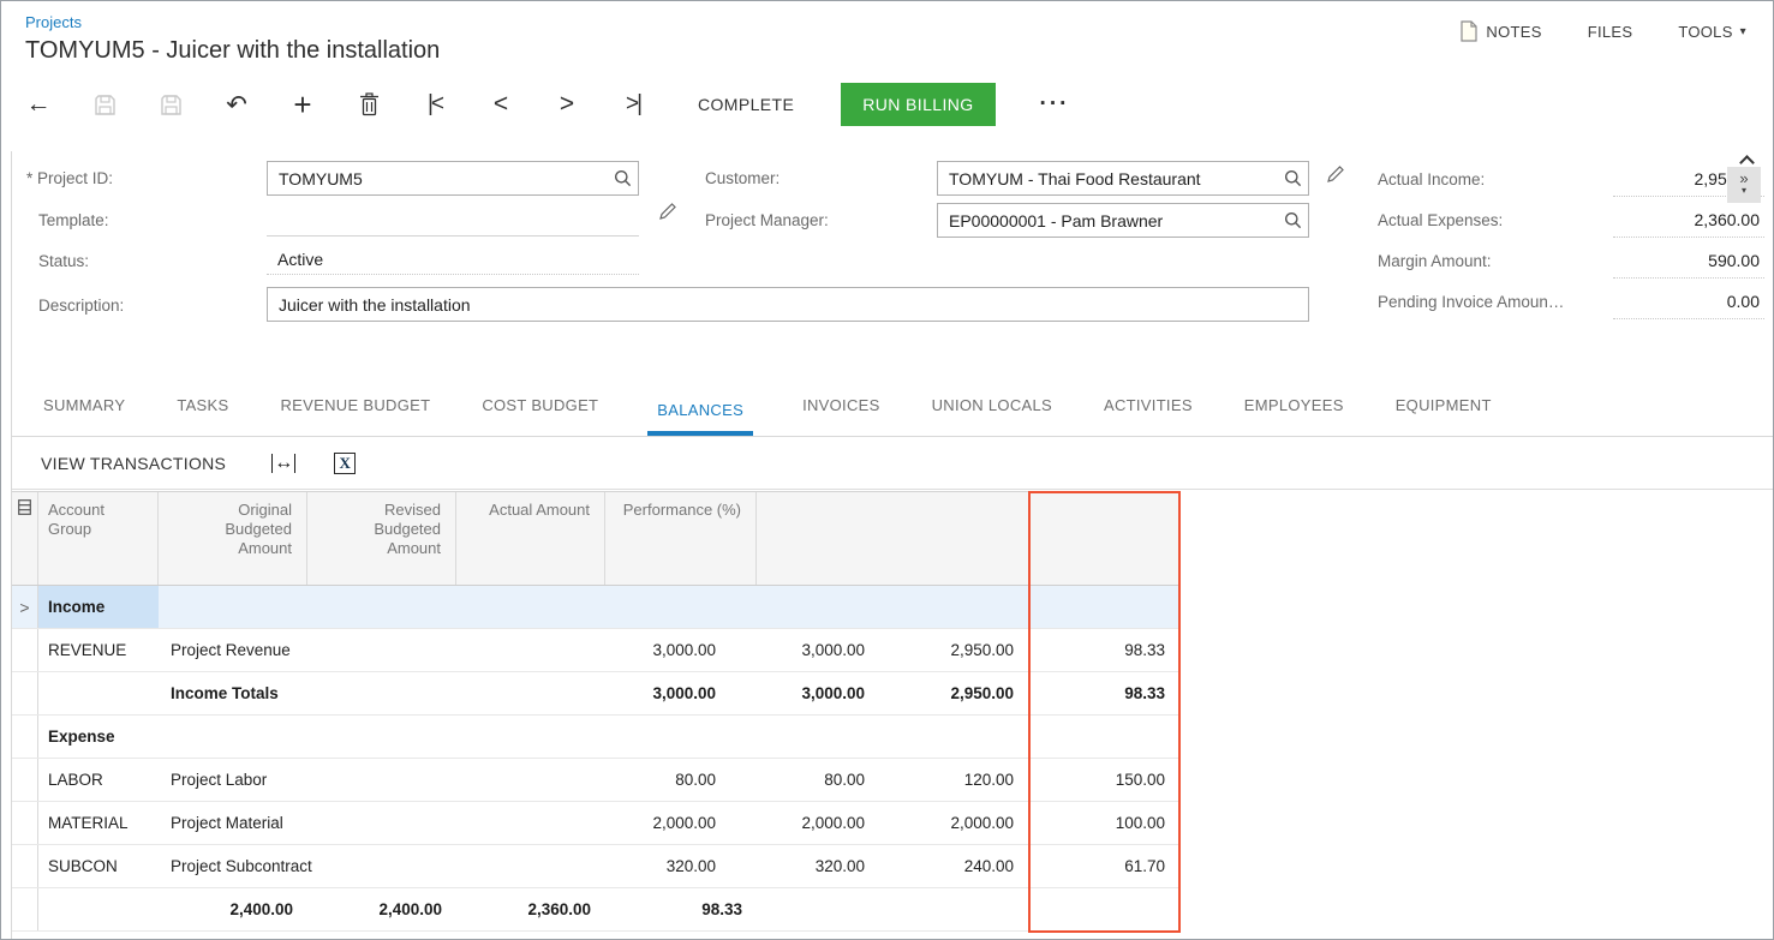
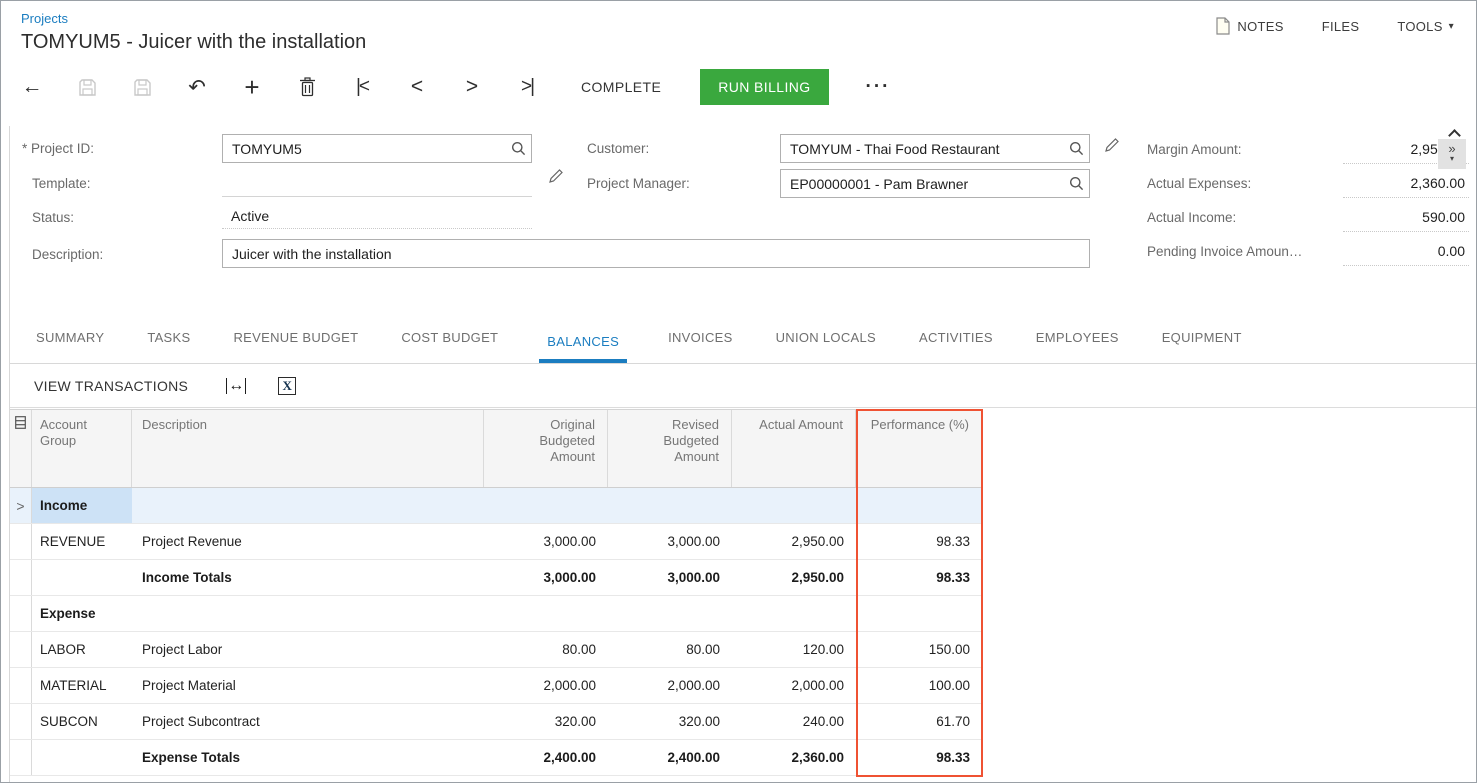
  Projects
  TOMYUM5 - Juicer with the installation
  NOTES
  FILES
  TOOLS
  ▾
  ←
  ↶
  +
  |<
  <
  >
  >|
  COMPLETE
  RUN BILLING
  ···
  * Project ID:
  TOMYUM5
  Template:
  Status:
  Active
  Description:
  Juicer with the installation
  Customer:
  TOMYUM - Thai Food Restaurant
  Project Manager:
  EP00000001 - Pam Brawner
- Actual Income:
+ Margin Amount:
  Actual Expenses:
  2,360.00
- Margin Amount:
+ Actual Income:
  590.00
  Pending Invoice Amoun…
  0.00
  SUMMARY
  TASKS
  REVENUE BUDGET
  COST BUDGET
  BALANCES
  INVOICES
  UNION LOCALS
  ACTIVITIES
  EMPLOYEES
  EQUIPMENT
  »
  ▾
  VIEW TRANSACTIONS
  ↔
  X
  Account Group
+ Description
  Original Budgeted Amount
  Revised Budgeted Amount
  Actual Amount
  Performance (%)
  >
  Income
  REVENUE
  Project Revenue
  3,000.00
  3,000.00
  2,950.00
  98.33
  Income Totals
  3,000.00
  3,000.00
  2,950.00
  98.33
  Expense
  LABOR
  Project Labor
  80.00
  80.00
  120.00
  150.00
  MATERIAL
  Project Material
  2,000.00
  2,000.00
  2,000.00
  100.00
  SUBCON
  Project Subcontract
  320.00
  320.00
  240.00
  61.70
+ Expense Totals
  2,400.00
  2,400.00
  2,360.00
  98.33
